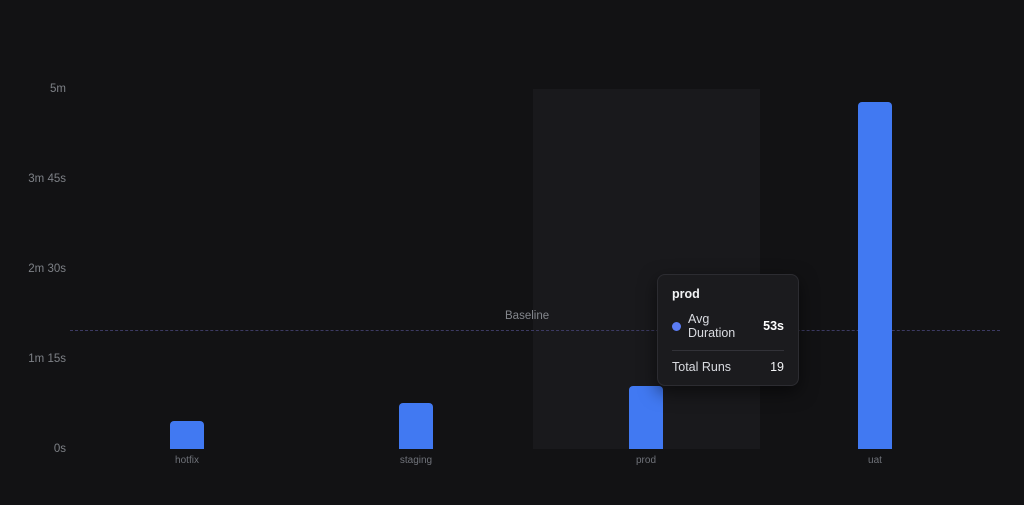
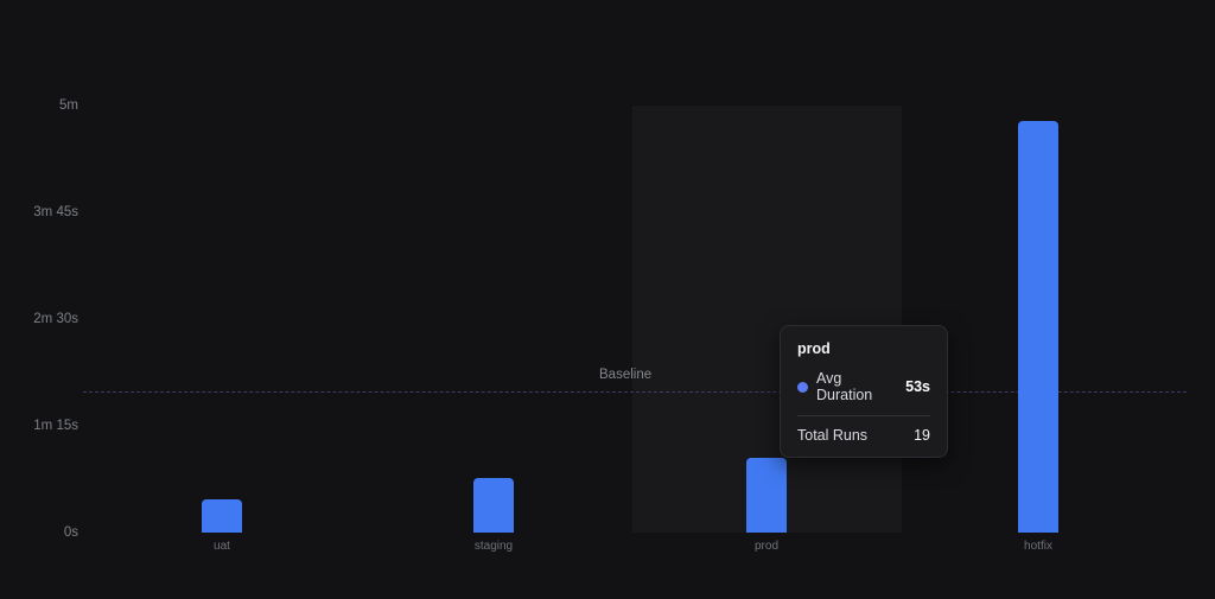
  5m
  3m 45s
  2m 30s
  1m 15s
  0s
  Baseline
- hotfix
+ uat
  staging
  prod
- uat
+ hotfix
  prod
  Avg Duration
  53s
  Total Runs
  19
